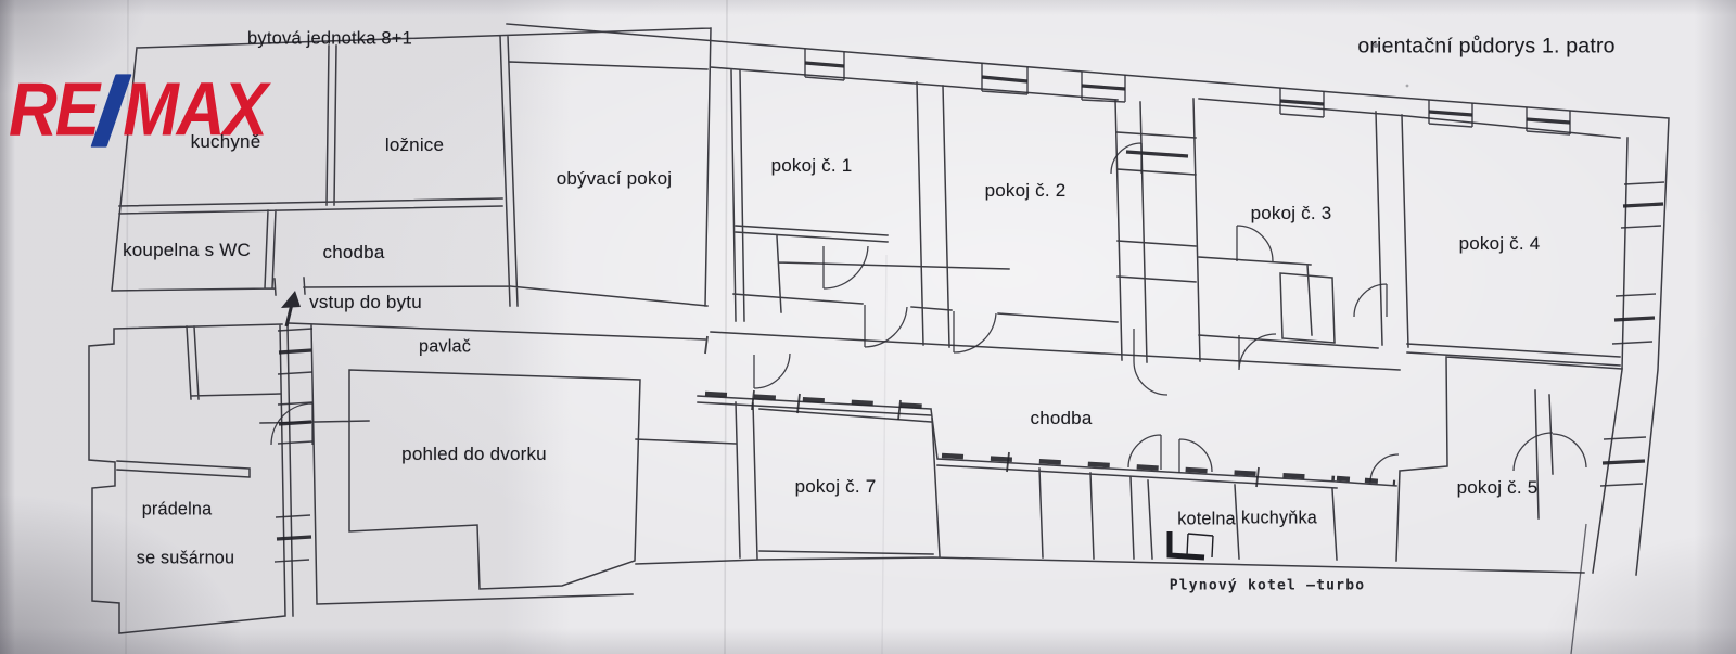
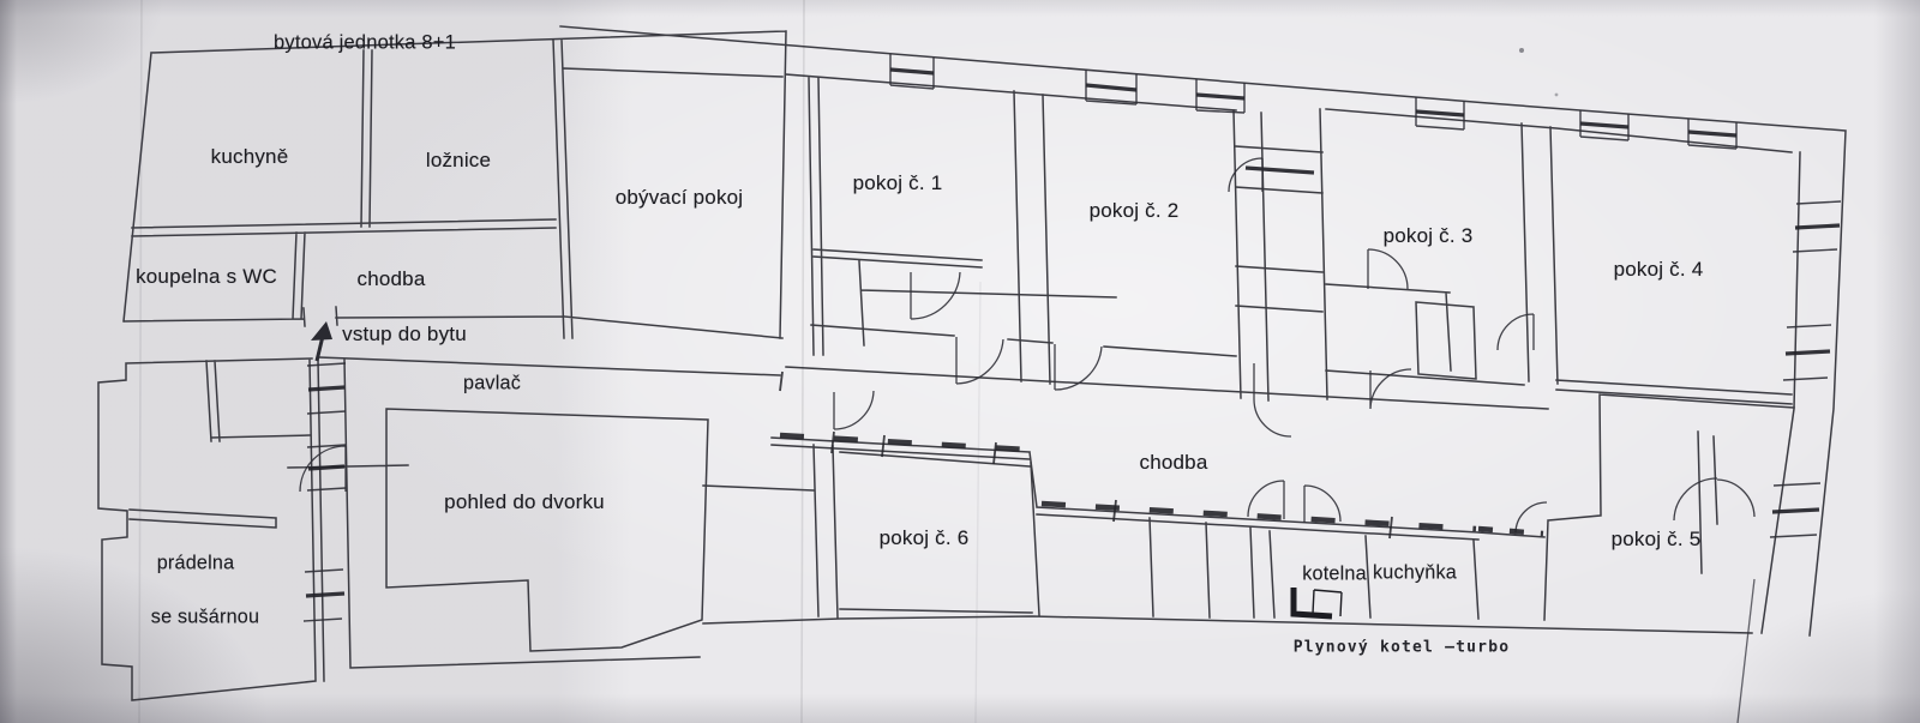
- RE
- MAX
  bytová jednotka 8+1
- orientační půdorys 1. patro
  kuchyně
  ložnice
  obývací pokoj
  koupelna s WC
  chodba
  vstup do bytu
  pokoj č. 1
  pokoj č. 2
  pokoj č. 3
  pokoj č. 4
  chodba
- pokoj č. 7
+ pokoj č. 6
  kotelna
  kuchyňka
  pokoj č. 5
  Plynový kotel –turbo
  pavlač
  pohled do dvorku
  prádelna
  se sušárnou
